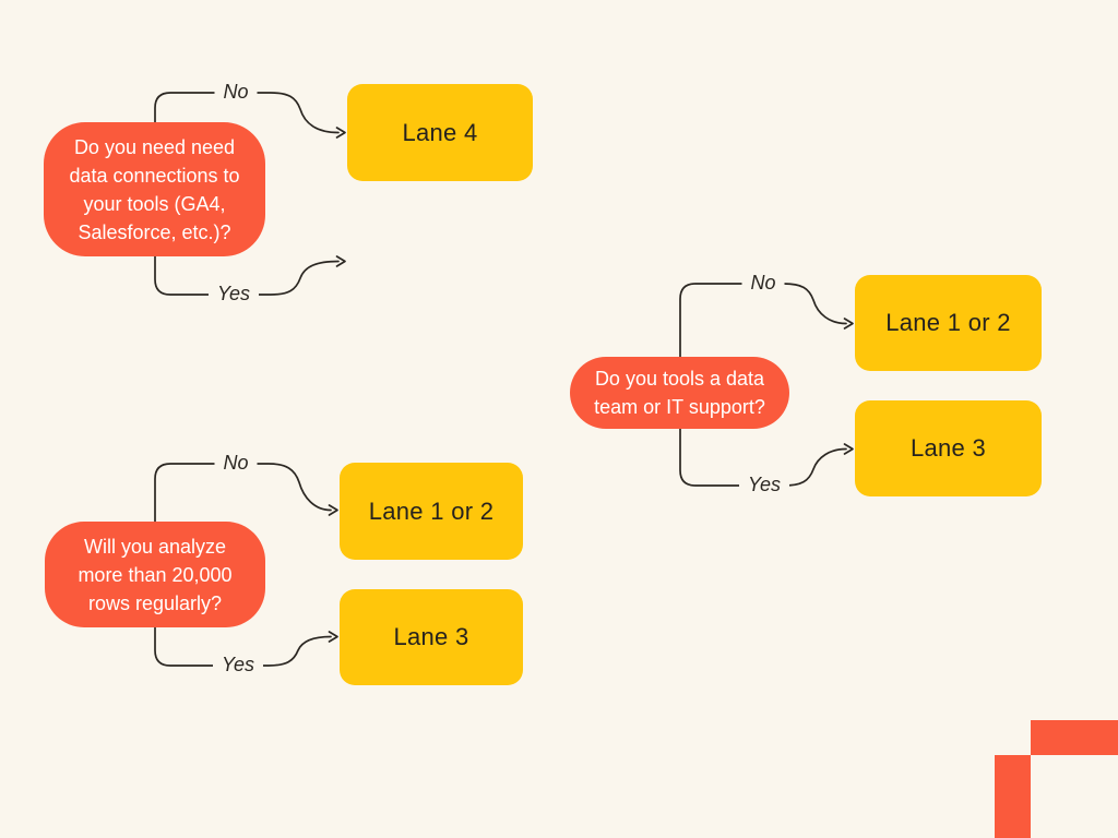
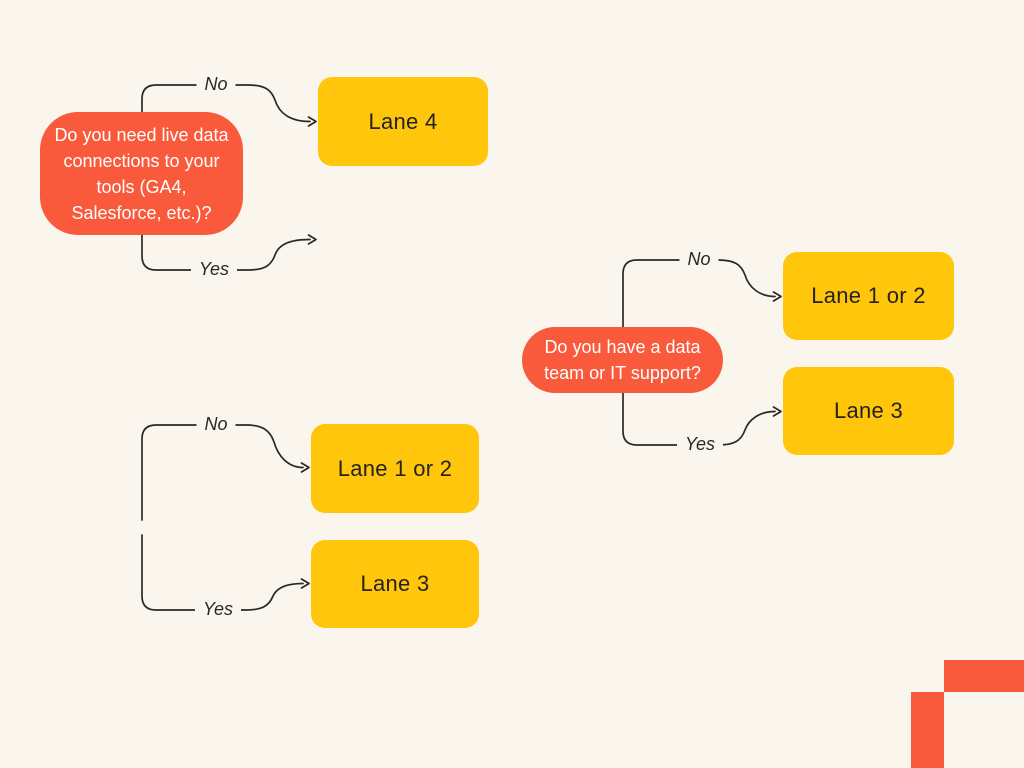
- Do you need need data connections to your tools (GA4, Salesforce, etc.)?
+ Do you need live data connections to your tools (GA4, Salesforce, etc.)?
  No
  Yes
  Lane 4
- Will you analyze more than 20,000 rows regularly?
  No
  Yes
  Lane 1 or 2
  Lane 3
- Do you tools a data team or IT support?
+ Do you have a data team or IT support?
  No
  Yes
  Lane 1 or 2
  Lane 3
